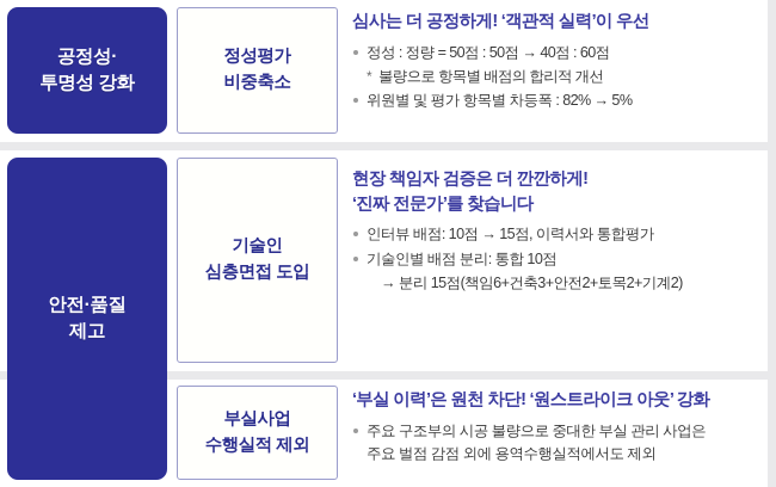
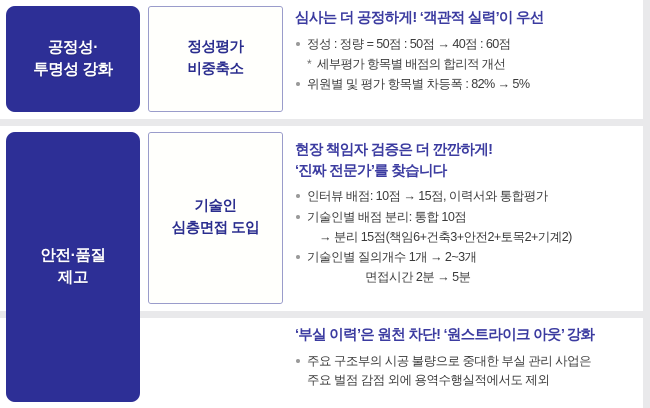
  공정성·
  투명성 강화
  안전·품질
  제고
  정성평가
  비중축소
  기술인
  심층면접 도입
- 부실사업
- 수행실적 제외
  심사는 더 공정하게! ‘객관적 실력’이 우선
  정성 : 정량 = 50점 : 50점 → 40점 : 60점
- 불량으로 항목별 배점의 합리적 개선
+ 세부평가 항목별 배점의 합리적 개선
  위원별 및 평가 항목별 차등폭 : 82% → 5%
  현장 책임자 검증은 더 깐깐하게!
  ‘진짜 전문가’를 찾습니다
  인터뷰 배점: 10점 → 15점, 이력서와 통합평가
  기술인별 배점 분리: 통합 10점
  → 분리 15점(책임6+건축3+안전2+토목2+기계2)
+ 기술인별 질의개수 1개 → 2~3개
+ 면접시간 2분 → 5분
  ‘부실 이력’은 원천 차단! ‘원스트라이크 아웃’ 강화
  주요 구조부의 시공 불량으로 중대한 부실 관리 사업은
  주요 벌점 감점 외에 용역수행실적에서도 제외
